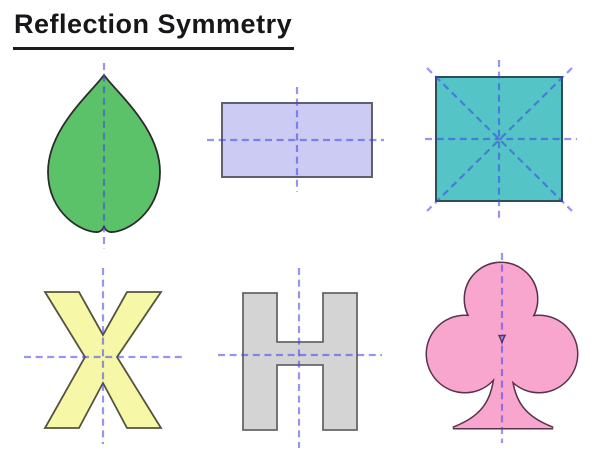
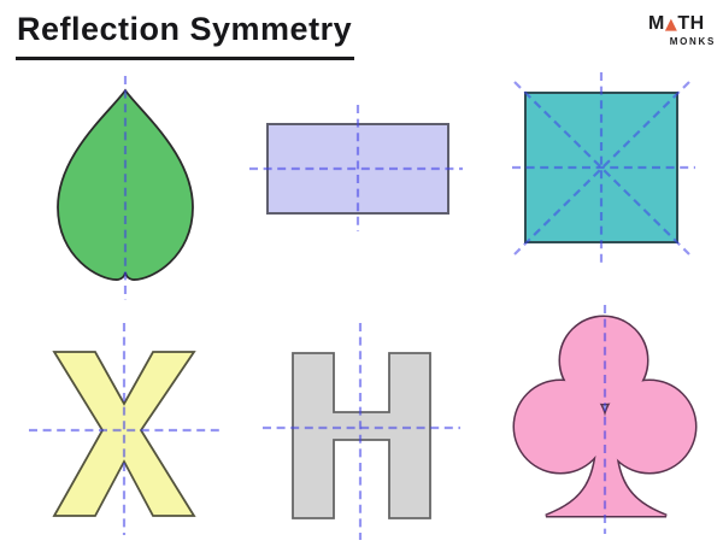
  Reflection Symmetry
+ M▲TH
+ MONKS
